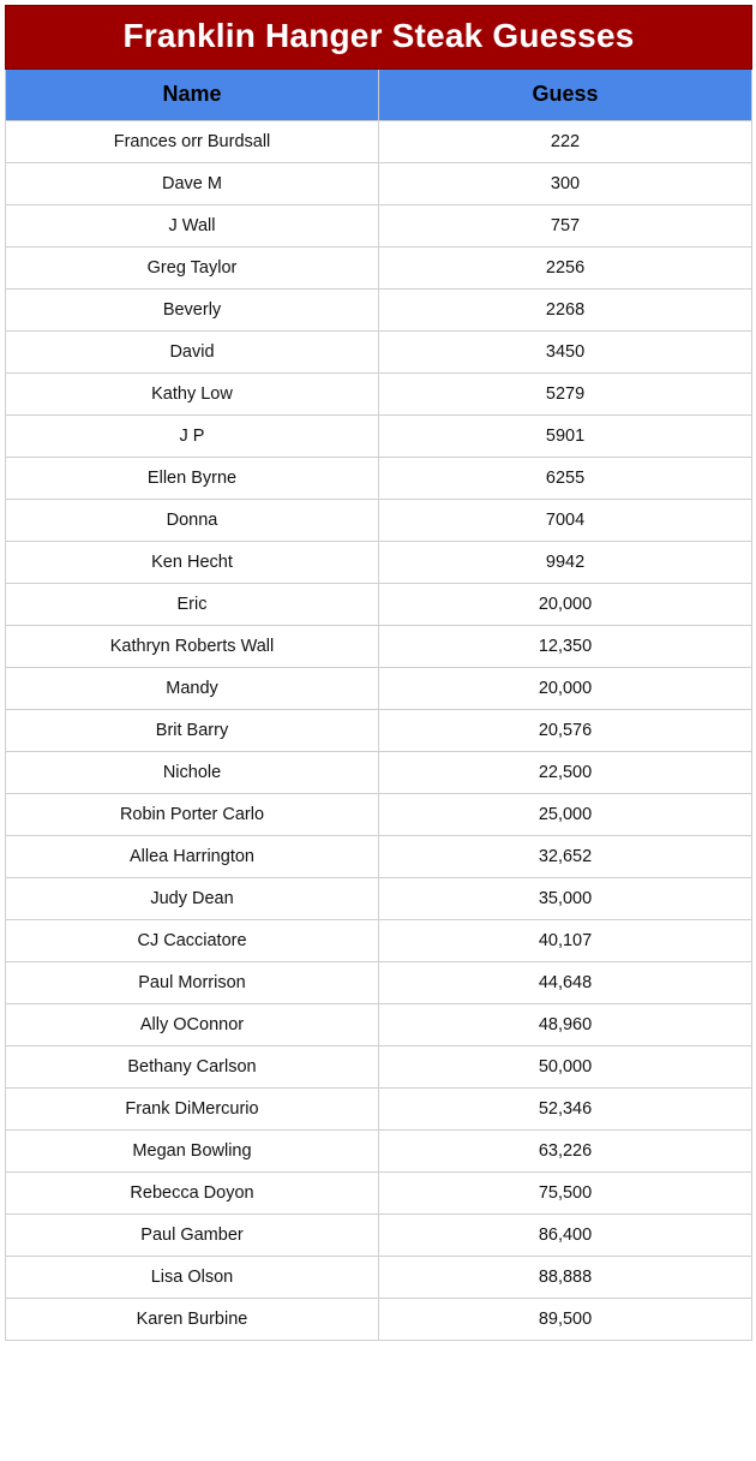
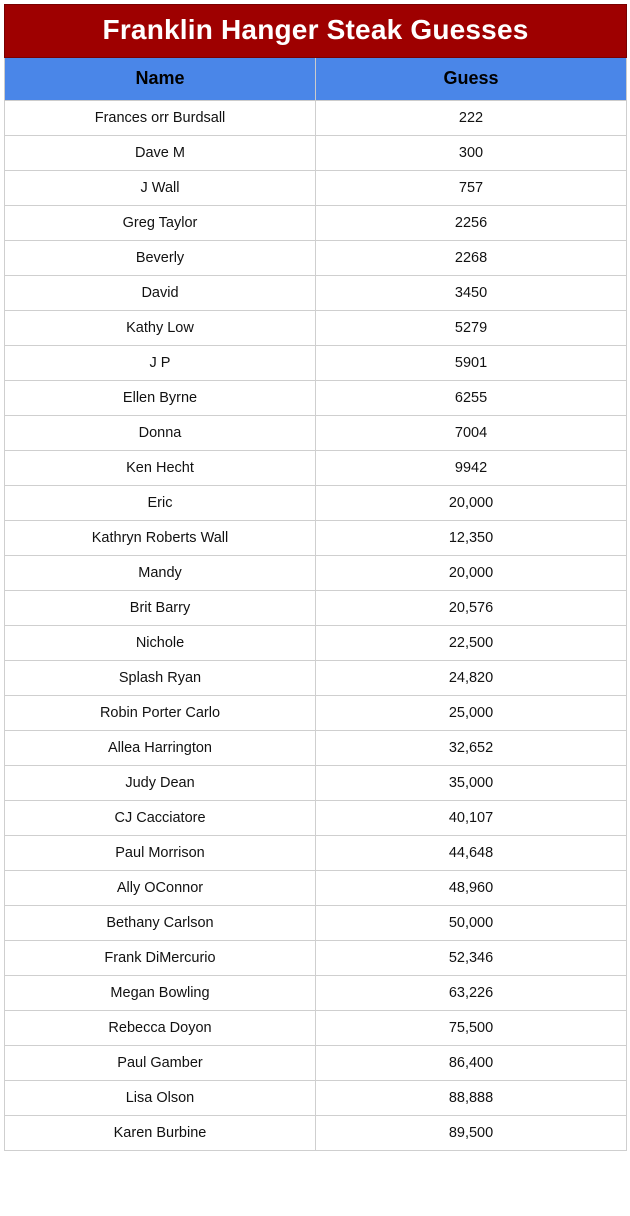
  Franklin Hanger Steak Guesses
  Name	Guess
  Frances orr Burdsall	222
  Dave M	300
  J Wall	757
  Greg Taylor	2256
  Beverly	2268
  David	3450
  Kathy Low	5279
  J P	5901
  Ellen Byrne	6255
  Donna	7004
  Ken Hecht	9942
  Eric	20,000
  Kathryn Roberts Wall	12,350
  Mandy	20,000
  Brit Barry	20,576
  Nichole	22,500
+ Splash Ryan	24,820
  Robin Porter Carlo	25,000
  Allea Harrington	32,652
  Judy Dean	35,000
  CJ Cacciatore	40,107
  Paul Morrison	44,648
  Ally OConnor	48,960
  Bethany Carlson	50,000
  Frank DiMercurio	52,346
  Megan Bowling	63,226
  Rebecca Doyon	75,500
  Paul Gamber	86,400
  Lisa Olson	88,888
  Karen Burbine	89,500
